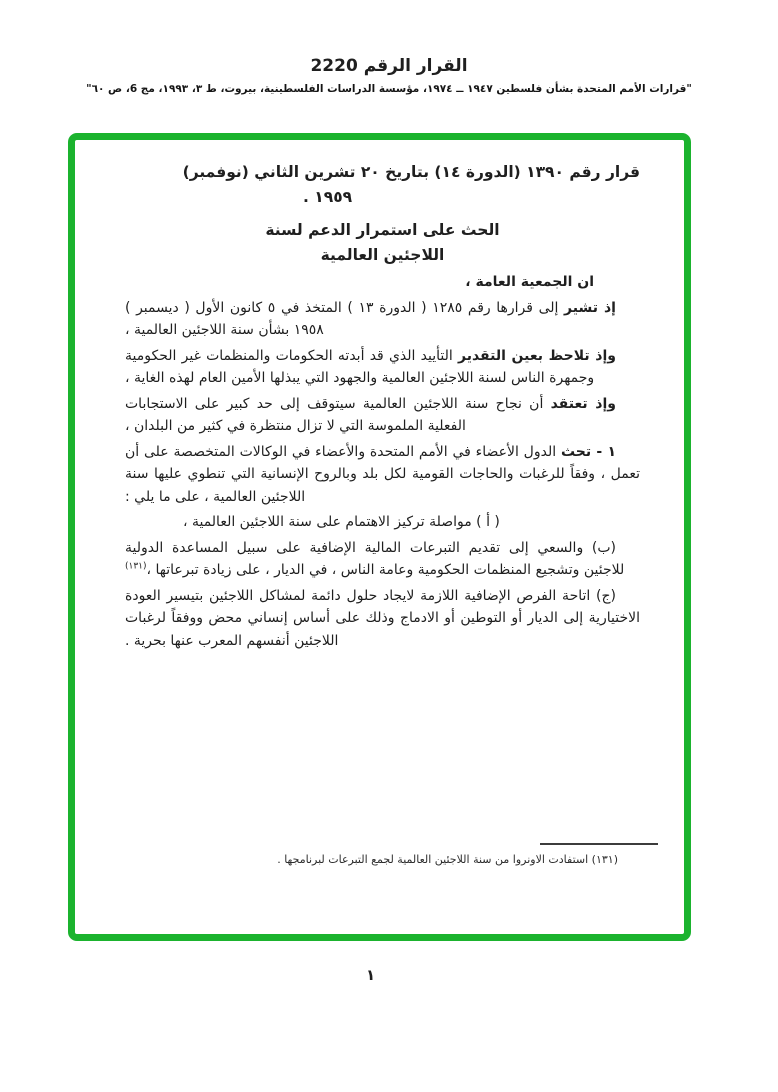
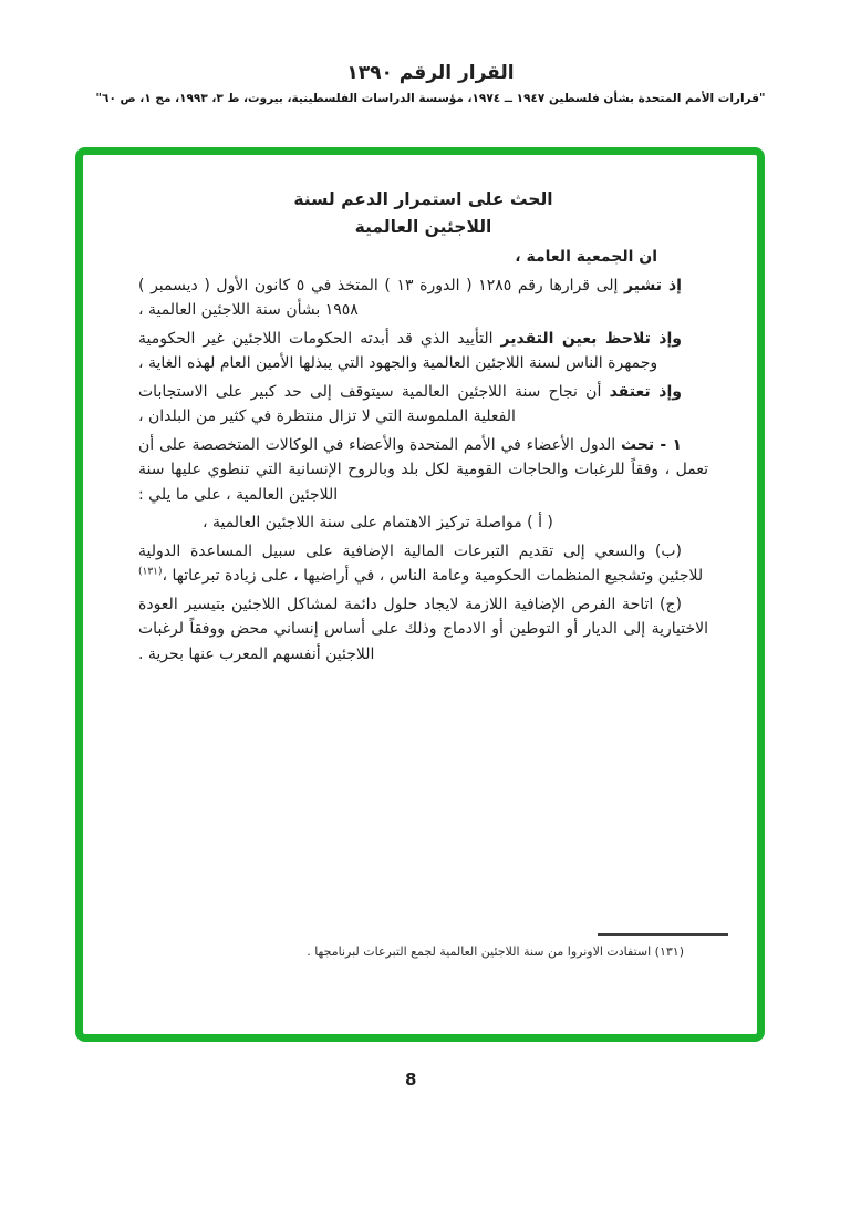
- القرار الرقم 2220
+ القرار الرقم ١٣٩٠
- "قرارات الأمم المتحدة بشأن فلسطين ١٩٤٧ ــ ١٩٧٤، مؤسسة الدراسات الفلسطينية، بيروت، ط ٣، ١٩٩٣، مج 6، ص ٦٠"
+ "قرارات الأمم المتحدة بشأن فلسطين ١٩٤٧ ــ ١٩٧٤، مؤسسة الدراسات الفلسطينية، بيروت، ط ٣، ١٩٩٣، مج ١، ص ٦٠"
- قرار رقم ١٣٩٠ (الدورة ١٤) بتاريخ ٢٠ تشرين الثاني (نوفمبر)
- ١٩٥٩ .
  الحث على استمرار الدعم لسنة
  اللاجئين العالمية
  ان الجمعية العامة ،
  إذ تشير إلى قرارها رقم ١٢٨٥ ( الدورة ١٣ ) المتخذ في ٥ كانون الأول ( ديسمبر ) ١٩٥٨ بشأن سنة اللاجئين العالمية ،
- وإذ تلاحظ بعين التقدير التأييد الذي قد أبدته الحكومات والمنظمات غير الحكومية وجمهرة الناس لسنة اللاجئين العالمية والجهود التي يبذلها الأمين العام لهذه الغاية ،
+ وإذ تلاحظ بعين التقدير التأييد الذي قد أبدته الحكومات اللاجئين غير الحكومية وجمهرة الناس لسنة اللاجئين العالمية والجهود التي يبذلها الأمين العام لهذه الغاية ،
  وإذ تعتقد أن نجاح سنة اللاجئين العالمية سيتوقف إلى حد كبير على الاستجابات الفعلية الملموسة التي لا تزال منتظرة في كثير من البلدان ،
  ١ - تحث الدول الأعضاء في الأمم المتحدة والأعضاء في الوكالات المتخصصة على أن تعمل ، وفقاً للرغبات والحاجات القومية لكل بلد وبالروح الإنسانية التي تنطوي عليها سنة اللاجئين العالمية ، على ما يلي :
  ( أ ) مواصلة تركيز الاهتمام على سنة اللاجئين العالمية ،
- (ب) والسعي إلى تقديم التبرعات المالية الإضافية على سبيل المساعدة الدولية للاجئين وتشجيع المنظمات الحكومية وعامة الناس ، في الديار ، على زيادة تبرعاتها ،(١٣١)
+ (ب) والسعي إلى تقديم التبرعات المالية الإضافية على سبيل المساعدة الدولية للاجئين وتشجيع المنظمات الحكومية وعامة الناس ، في أراضيها ، على زيادة تبرعاتها ،(١٣١)
  (ج) اتاحة الفرص الإضافية اللازمة لايجاد حلول دائمة لمشاكل اللاجئين بتيسير العودة الاختيارية إلى الديار أو التوطين أو الادماج وذلك على أساس إنساني محض ووفقاً لرغبات اللاجئين أنفسهم المعرب عنها بحرية .
  (١٣١) استفادت الاونروا من سنة اللاجئين العالمية لجمع التبرعات لبرنامجها .
- ١
+ 8
